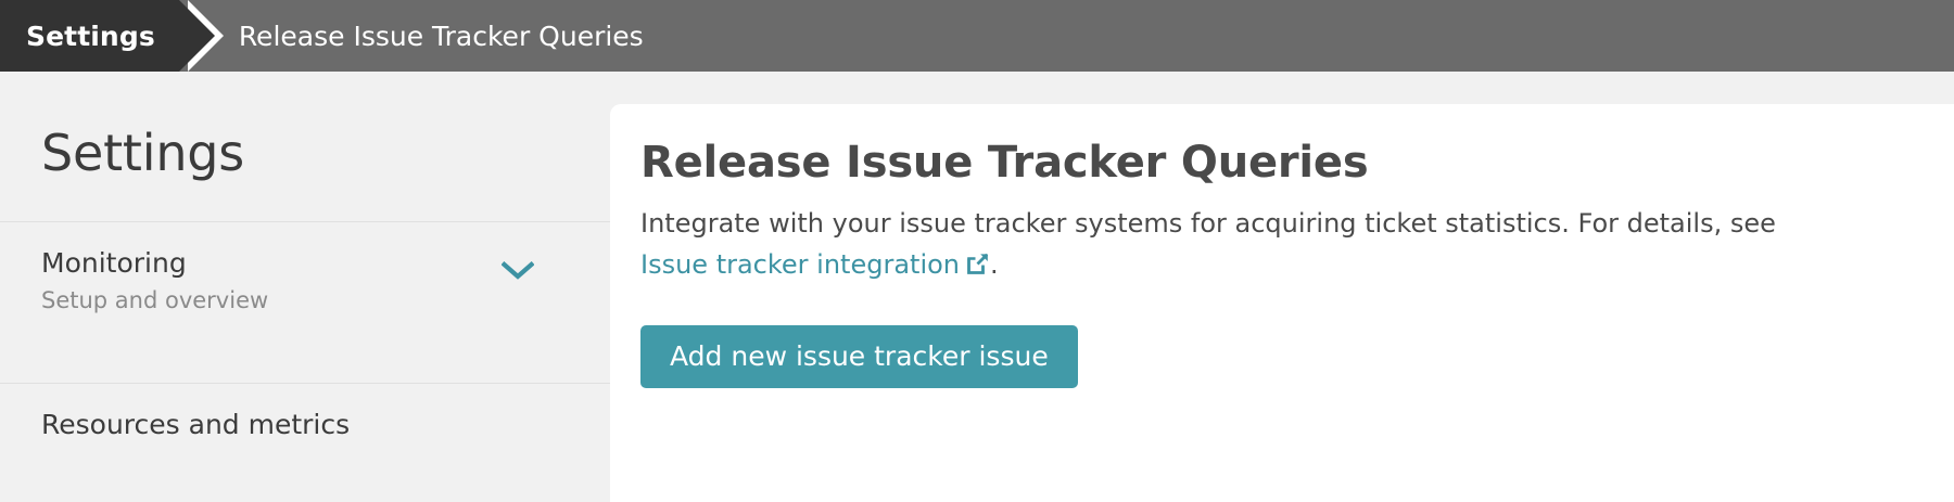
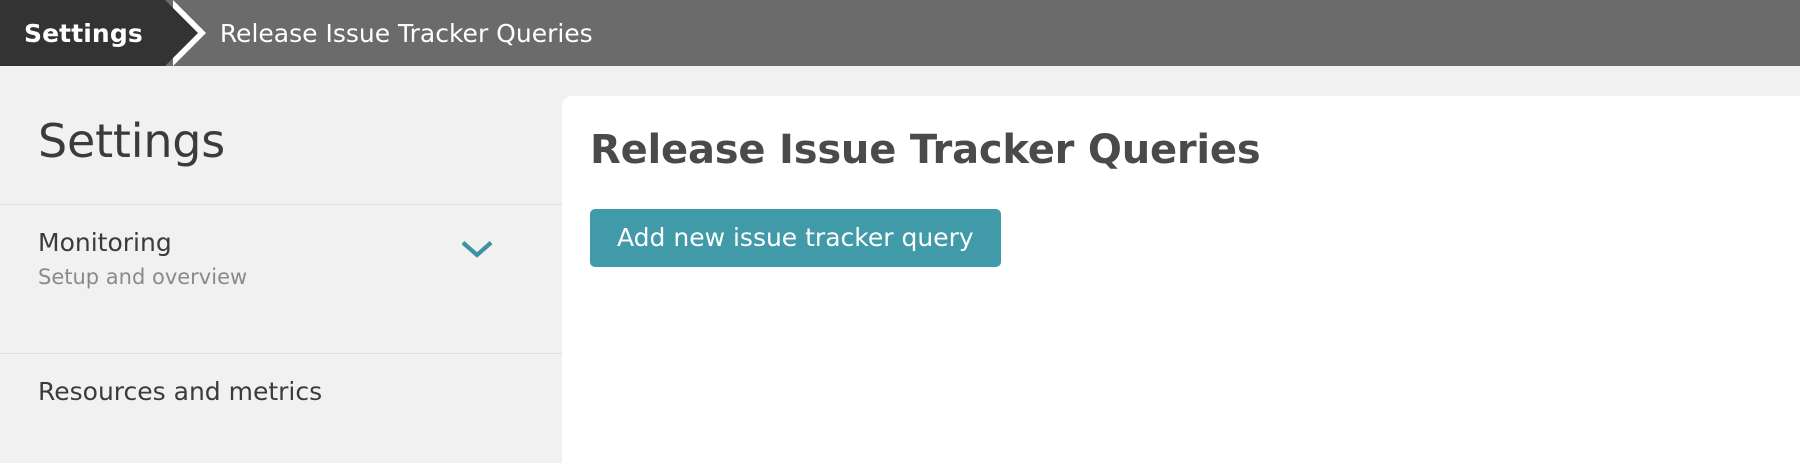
  Settings
  Release Issue Tracker Queries
  Settings
  Monitoring
  Setup and overview
  Resources and metrics
  Release Issue Tracker Queries
- Integrate with your issue tracker systems for acquiring ticket statistics. For details, see Issue tracker integration .
- Add new issue tracker issue
+ Add new issue tracker query
